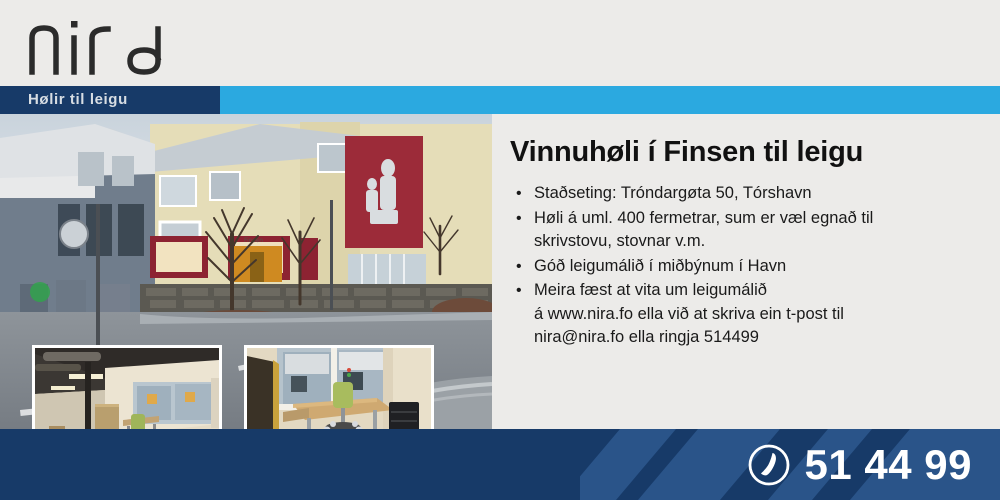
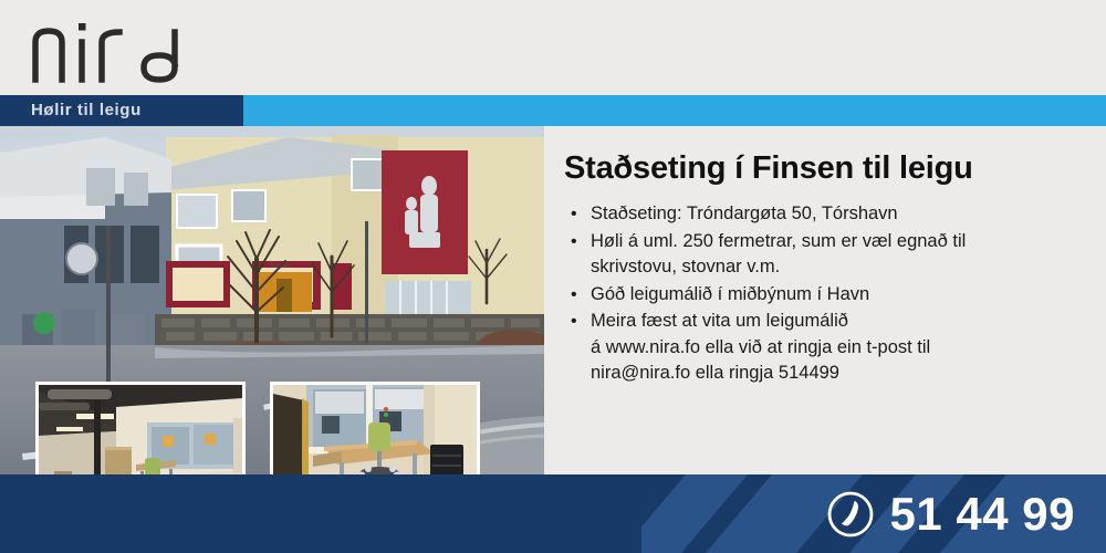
  Hølir til leigu
- Vinnuhøli í Finsen til leigu
+ Staðseting í Finsen til leigu
  •
  Staðseting: Tróndargøta 50, Tórshavn
  •
- Høli á uml. 400 fermetrar, sum er væl egnað til
+ Høli á uml. 250 fermetrar, sum er væl egnað til
  skrivstovu, stovnar v.m.
  •
  Góð leigumálið í miðbýnum í Havn
  •
  Meira fæst at vita um leigumálið
- á www.nira.fo ella við at skriva ein t-post til
+ á www.nira.fo ella við at ringja ein t-post til
  nira@nira.fo ella ringja 514499
  51 44 99
